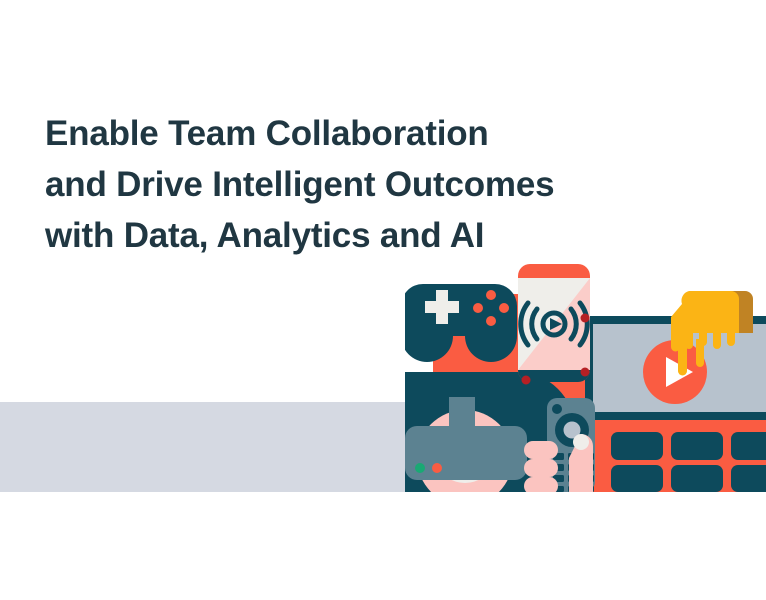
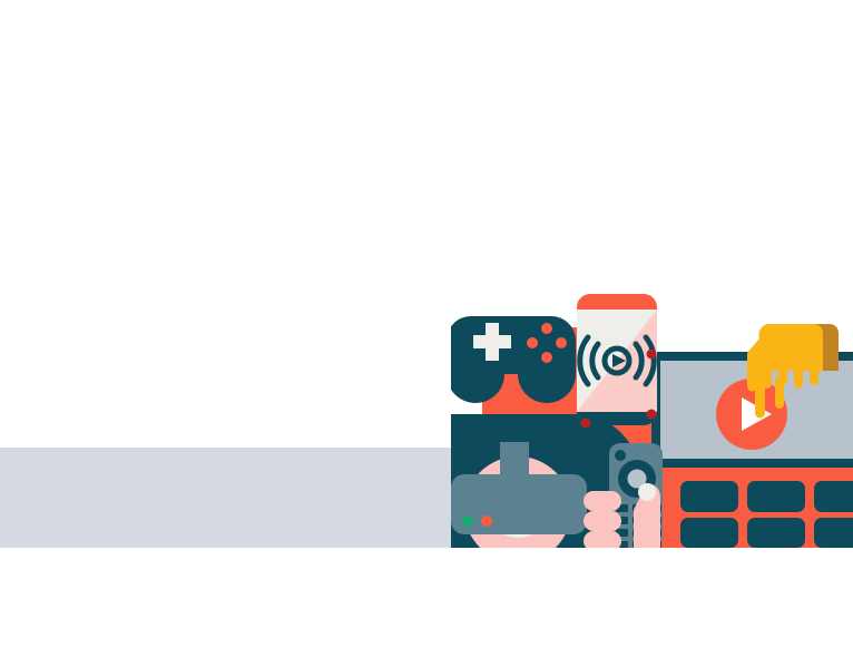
- Enable Team Collaboration
- and Drive Intelligent Outcomes
- with Data, Analytics and AI
